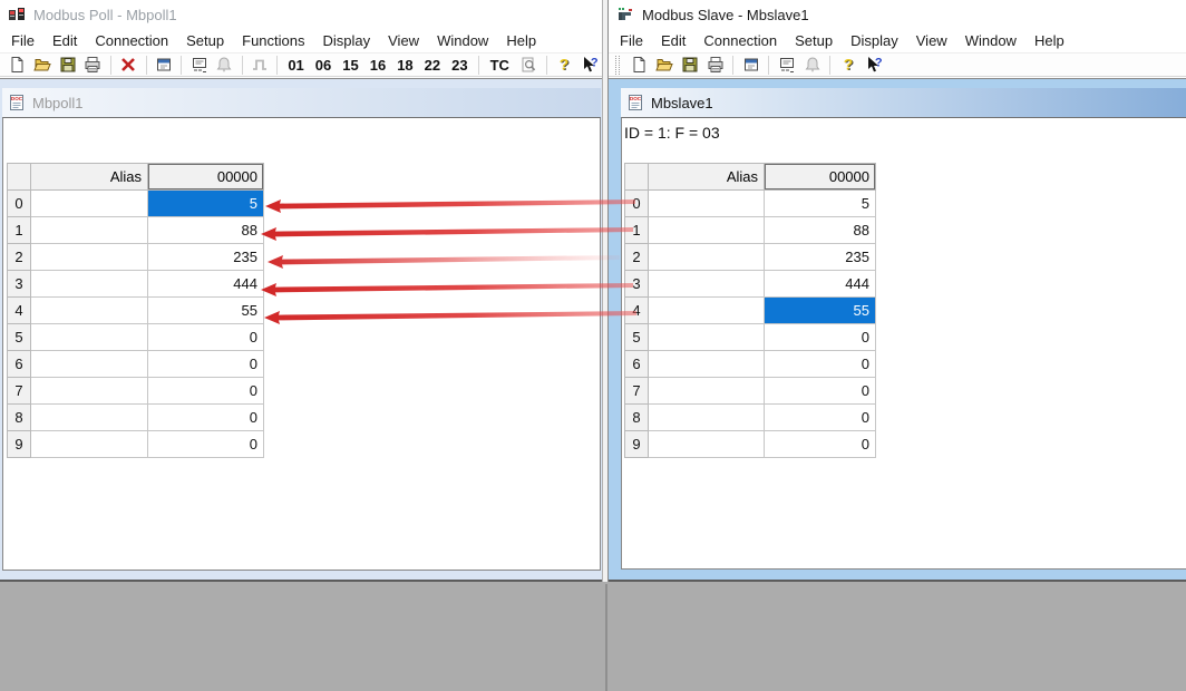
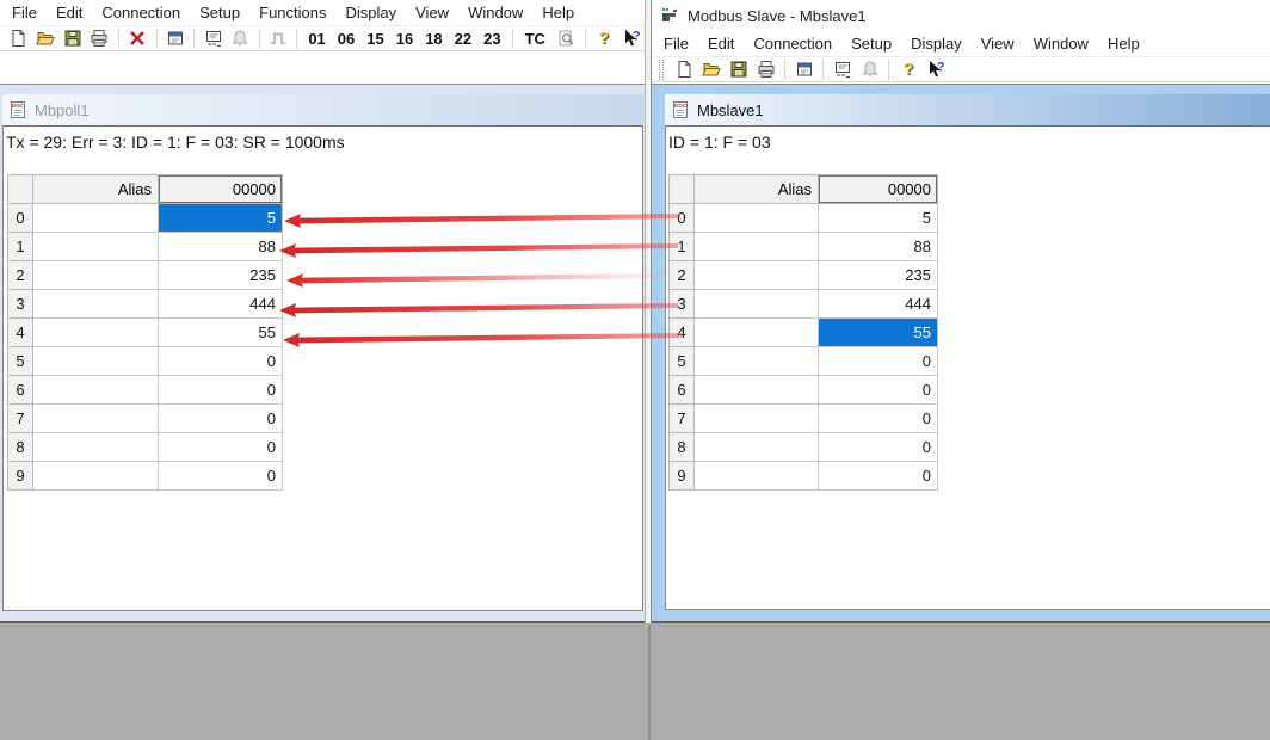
- Modbus Poll - Mbpoll1
  File
  Edit
  Connection
  Setup
  Functions
  Display
  View
  Window
  Help
  01
  06
  15
  16
  18
  22
  23
  TC
  ?
  ?
  Mbpoll1
+ Tx = 29: Err = 3: ID = 1: F = 03: SR = 1000ms
  	Alias	00000
  0		5
  1		88
  2		235
  3		444
  4		55
  5		0
  6		0
  7		0
  8		0
  9		0
  Modbus Slave - Mbslave1
  File
  Edit
  Connection
  Setup
  Display
  View
  Window
  Help
  ?
  ?
  Mbslave1
  ID = 1: F = 03
  	Alias	00000
  0		5
  1		88
  2		235
  3		444
  4		55
  5		0
  6		0
  7		0
  8		0
  9		0
